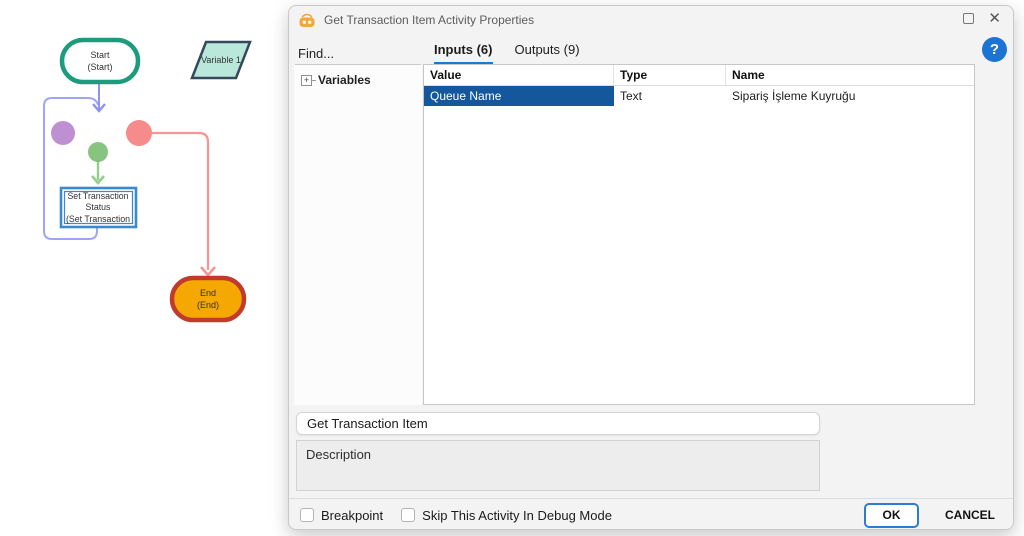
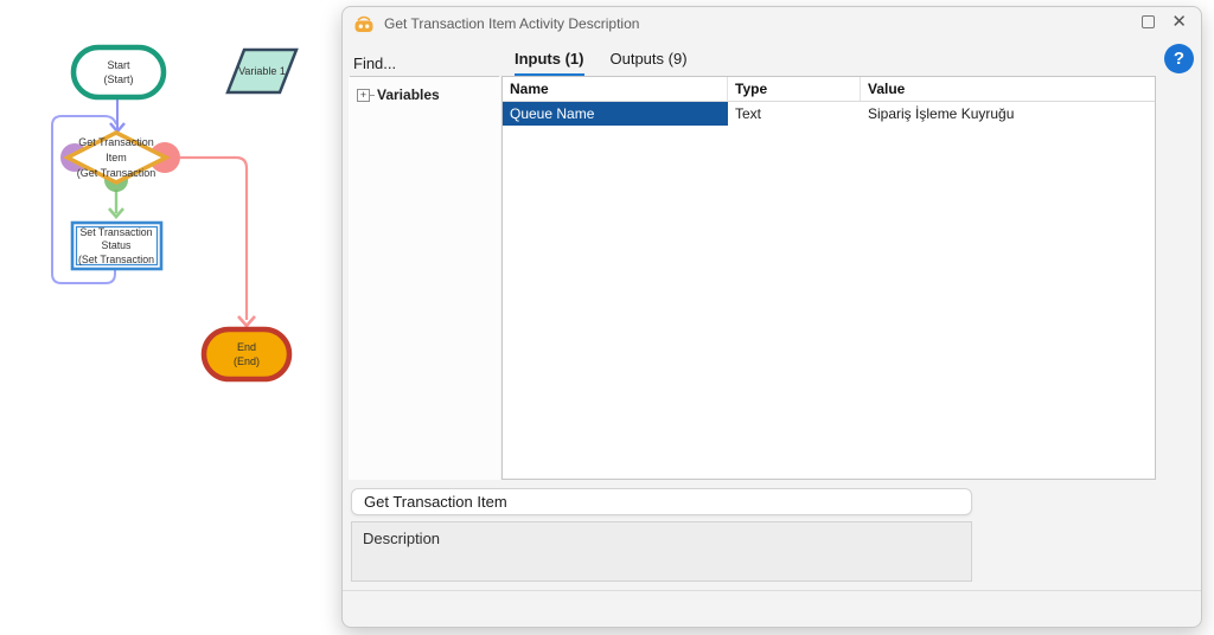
  Start
  (Start)
  Variable 1
+ Get Transaction
+ Item
+ (Get Transaction
  Set Transaction
  Status
  (Set Transaction
  End
  (End)
- Get Transaction Item Activity Properties
+ Get Transaction Item Activity Description
  ✕
  ?
  Find...
  +
  Variables
- Inputs (6)
+ Inputs (1)
  Outputs (9)
- Value
+ Name
  Type
- Name
+ Value
  Queue Name
  Text
  Sipariş İşleme Kuyruğu
  Get Transaction Item
  Description
- Breakpoint
- Skip This Activity In Debug Mode
- OK
- CANCEL
